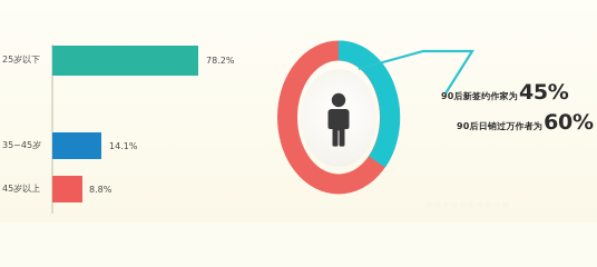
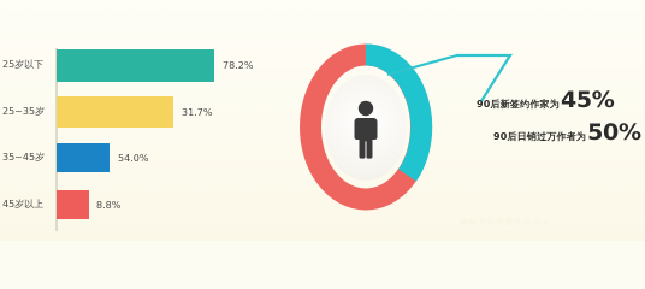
  25岁以下
  78.2%
+ 25~35岁
+ 31.7%
  35~45岁
- 14.1%
+ 54.0%
  45岁以上
  8.8%
  90后新签约作家为
  45%
  90后日销过万作者为
- 60%
+ 50%
